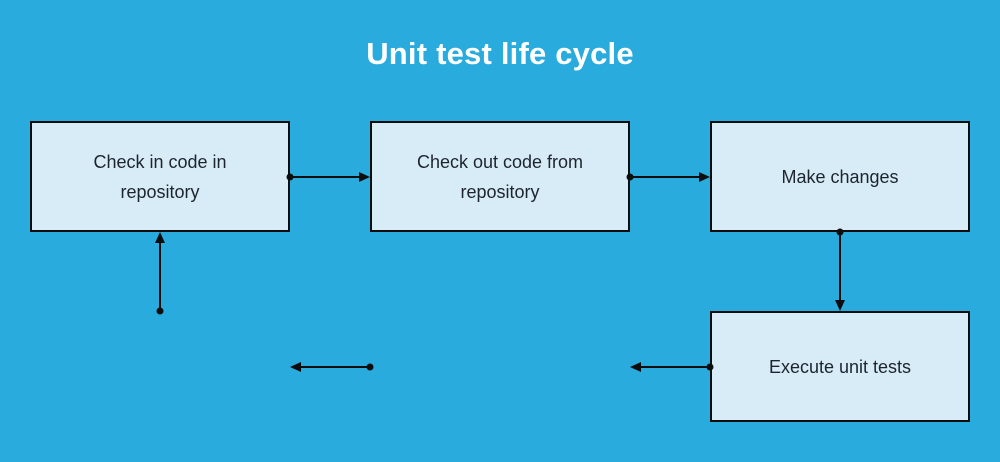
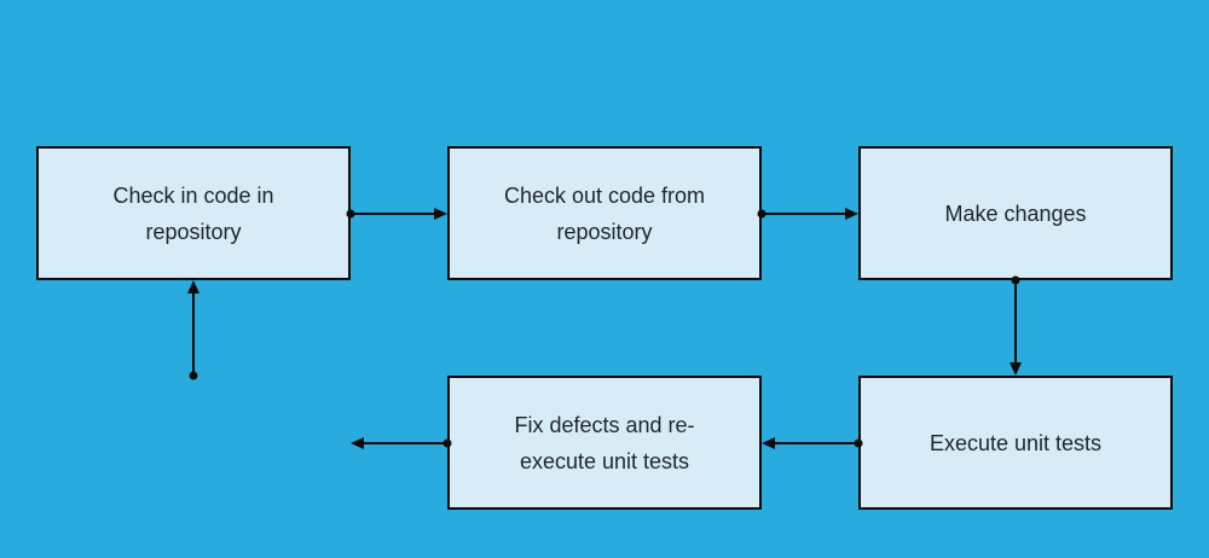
- Unit test life cycle
  Check in code in
  repository
  Check out code from
  repository
  Make changes
+ Fix defects and re-
+ execute unit tests
  Execute unit tests
